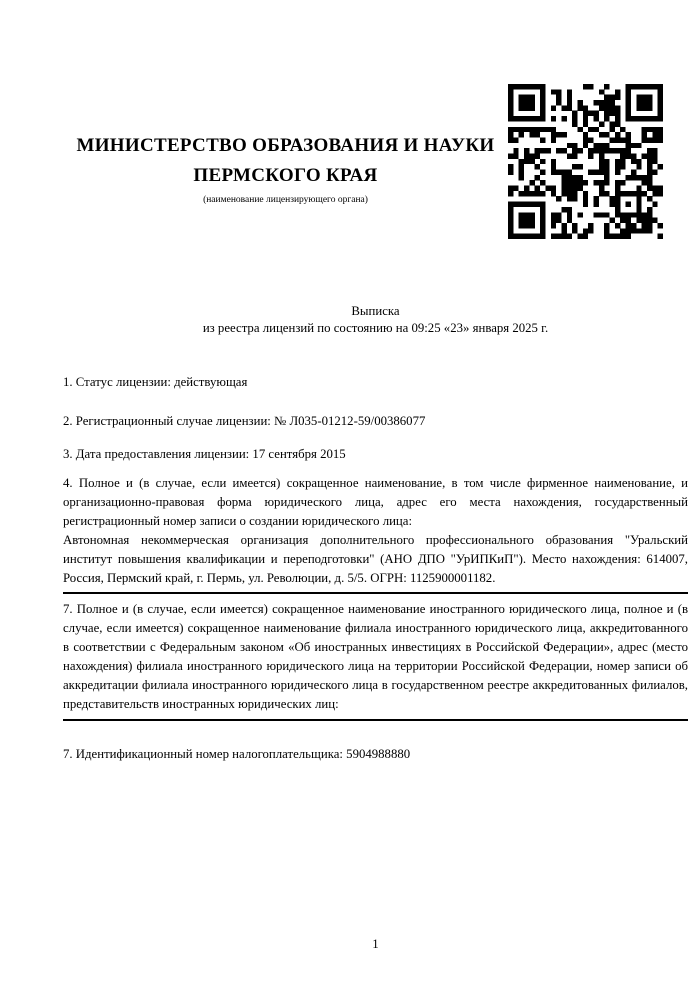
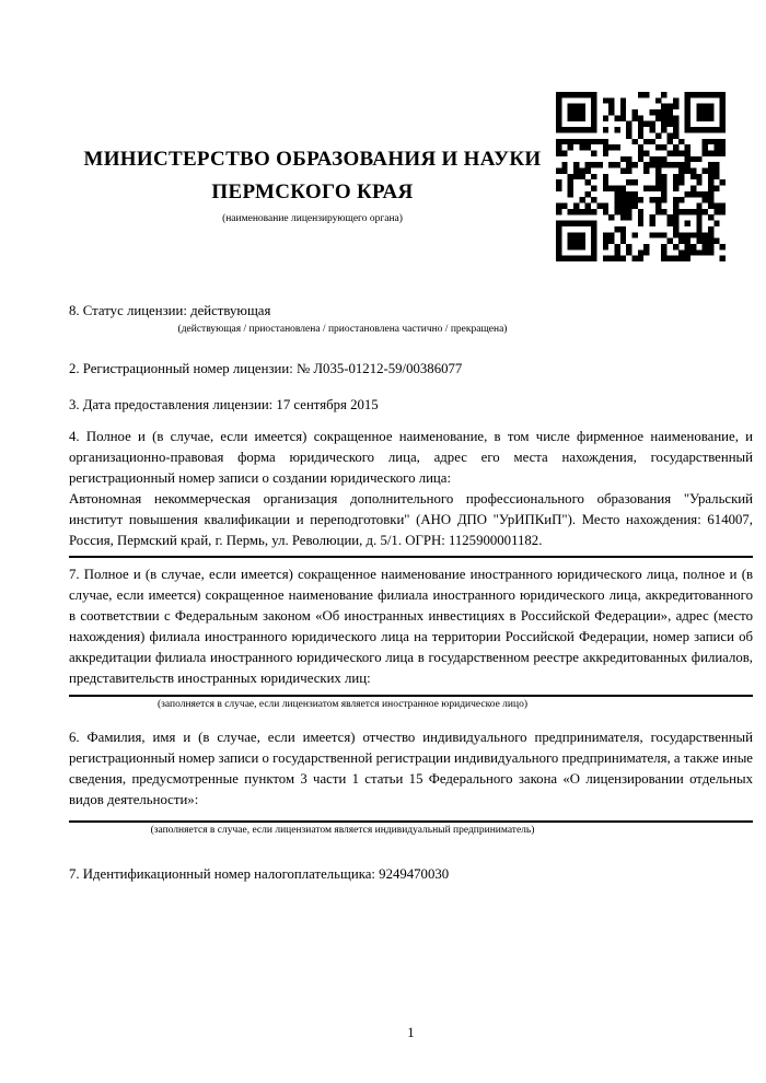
  МИНИСТЕРСТВО ОБРАЗОВАНИЯ И НАУКИ
  ПЕРМСКОГО КРАЯ
  (наименование лицензирующего органа)
- Выписка
- из реестра лицензий по состоянию на 09:25 «23» января 2025 г.
- 1. Статус лицензии: действующая
+ 8. Статус лицензии: действующая
+ (действующая / приостановлена / приостановлена частично / прекращена)
- 2. Регистрационный случае лицензии: № Л035-01212-59/00386077
+ 2. Регистрационный номер лицензии: № Л035-01212-59/00386077
  3. Дата предоставления лицензии: 17 сентября 2015
  4. Полное и (в случае, если имеется) сокращенное наименование, в том числе фирменное наименование, и организационно-правовая форма юридического лица, адрес его места нахождения, государственный регистрационный номер записи о создании юридического лица:
- Автономная некоммерческая организация дополнительного профессионального образования "Уральский институт повышения квалификации и переподготовки" (АНО ДПО "УрИПКиП"). Место нахождения: 614007, Россия, Пермский край, г. Пермь, ул. Революции, д. 5/5. ОГРН: 1125900001182.
+ Автономная некоммерческая организация дополнительного профессионального образования "Уральский институт повышения квалификации и переподготовки" (АНО ДПО "УрИПКиП"). Место нахождения: 614007, Россия, Пермский край, г. Пермь, ул. Революции, д. 5/1. ОГРН: 1125900001182.
  7. Полное и (в случае, если имеется) сокращенное наименование иностранного юридического лица, полное и (в случае, если имеется) сокращенное наименование филиала иностранного юридического лица, аккредитованного в соответствии с Федеральным законом «Об иностранных инвестициях в Российской Федерации», адрес (место нахождения) филиала иностранного юридического лица на территории Российской Федерации, номер записи об аккредитации филиала иностранного юридического лица в государственном реестре аккредитованных филиалов, представительств иностранных юридических лиц:
+ (заполняется в случае, если лицензиатом является иностранное юридическое лицо)
+ 6. Фамилия, имя и (в случае, если имеется) отчество индивидуального предпринимателя, государственный регистрационный номер записи о государственной регистрации индивидуального предпринимателя, а также иные сведения, предусмотренные пунктом 3 части 1 статьи 15 Федерального закона «О лицензировании отдельных видов деятельности»:
+ (заполняется в случае, если лицензиатом является индивидуальный предприниматель)
- 7. Идентификационный номер налогоплательщика: 5904988880
+ 7. Идентификационный номер налогоплательщика: 9249470030
  1
